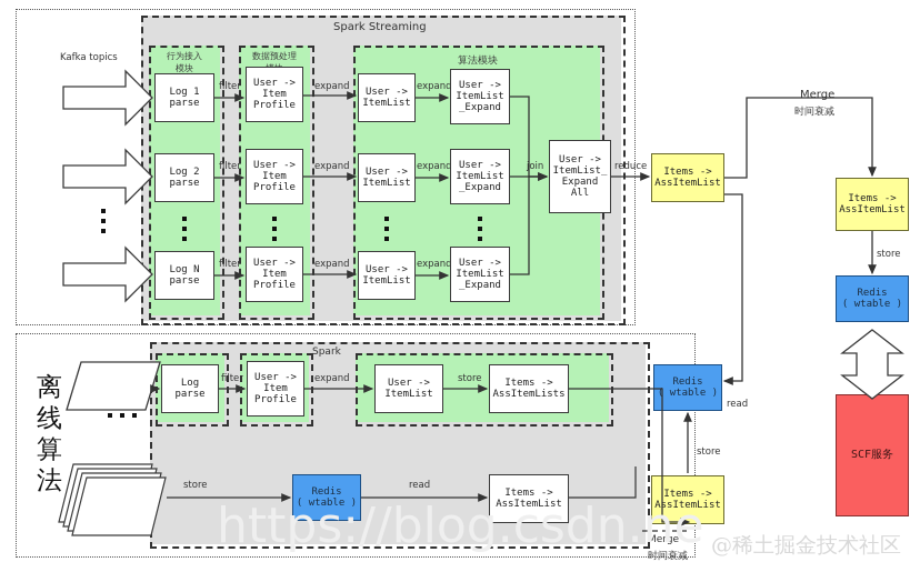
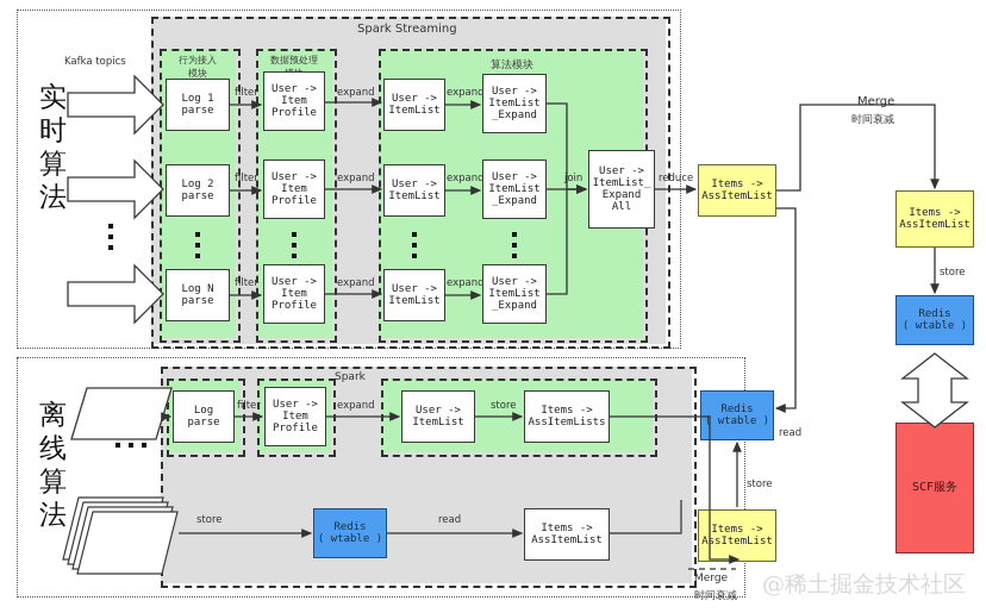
  Spark Streaming
  行为接入
  模块
  数据预处理
  算法模块
+ 实时算法
  Kafka topics
  Log 1
  parse
  filter
  User ->
  Item
  Profile
  expand
  User ->
  ItemList
  expand
  User ->
  ItemList
  _Expand
  Log 2
  parse
  filter
  User ->
  Item
  Profile
  expand
  User ->
  ItemList
  expand
  User ->
  ItemList
  _Expand
  Log N
  parse
  filter
  User ->
  Item
  Profile
  expand
  User ->
  ItemList
  expand
  User ->
  ItemList
  _Expand
  join
  User ->
  ItemList_
  Expand
  All
  reduce
  Items ->
  AssItemList
  Merge
  时间衰减
  Items ->
  AssItemList
  store
  Redis
  ( wtable )
  SCF服务
  Redis
  ( wtable )
  read
  store
  Items ->
  AssItemList
  Merge
  时间衰减
  离线算法
  Spark
  Log
  parse
  filter
  User ->
  Item
  Profile
  expand
  User ->
  ItemList
  store
  Items ->
  AssItemLists
  store
  Redis
  ( wtable )
  read
  Items ->
  AssItemList
- https://blog.csdn.ne
  @稀土掘金技术社区
